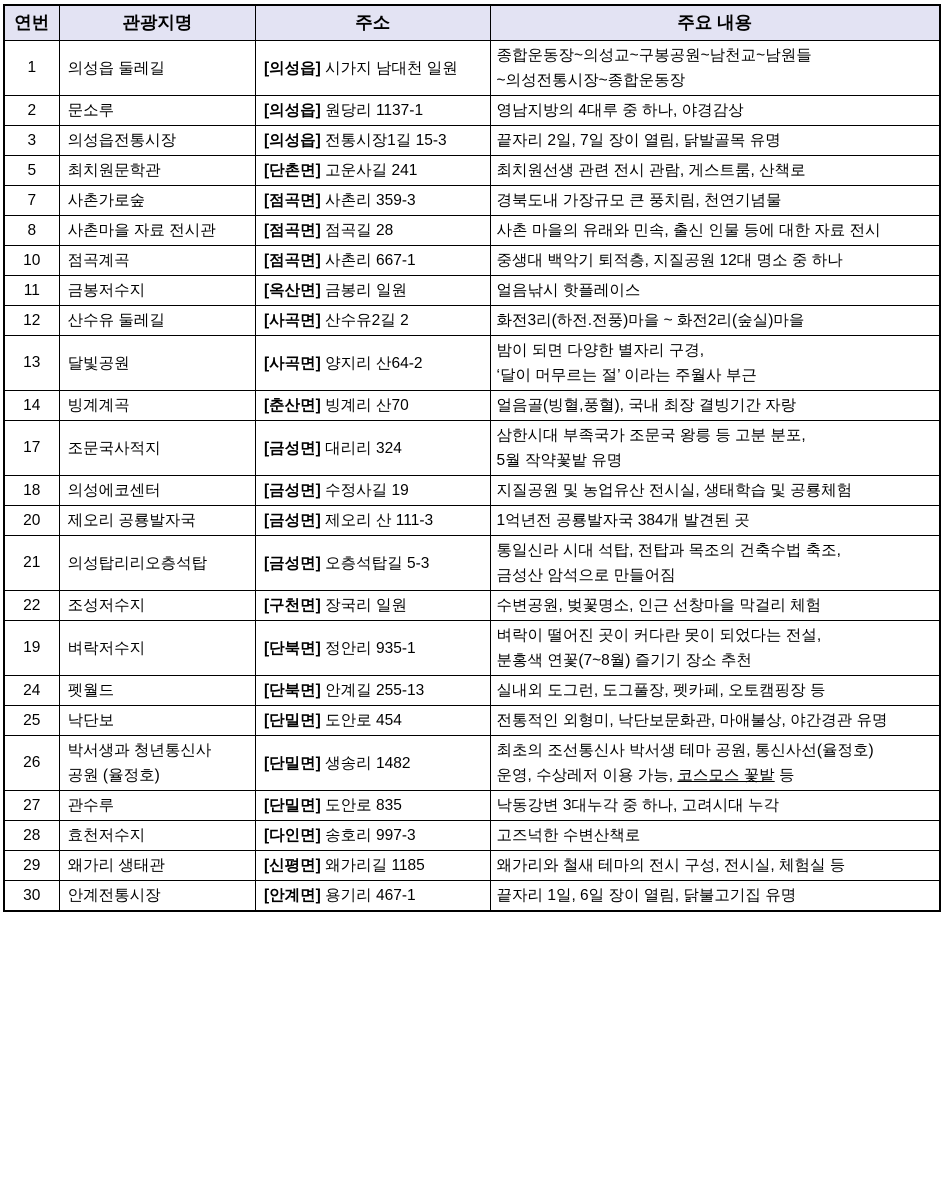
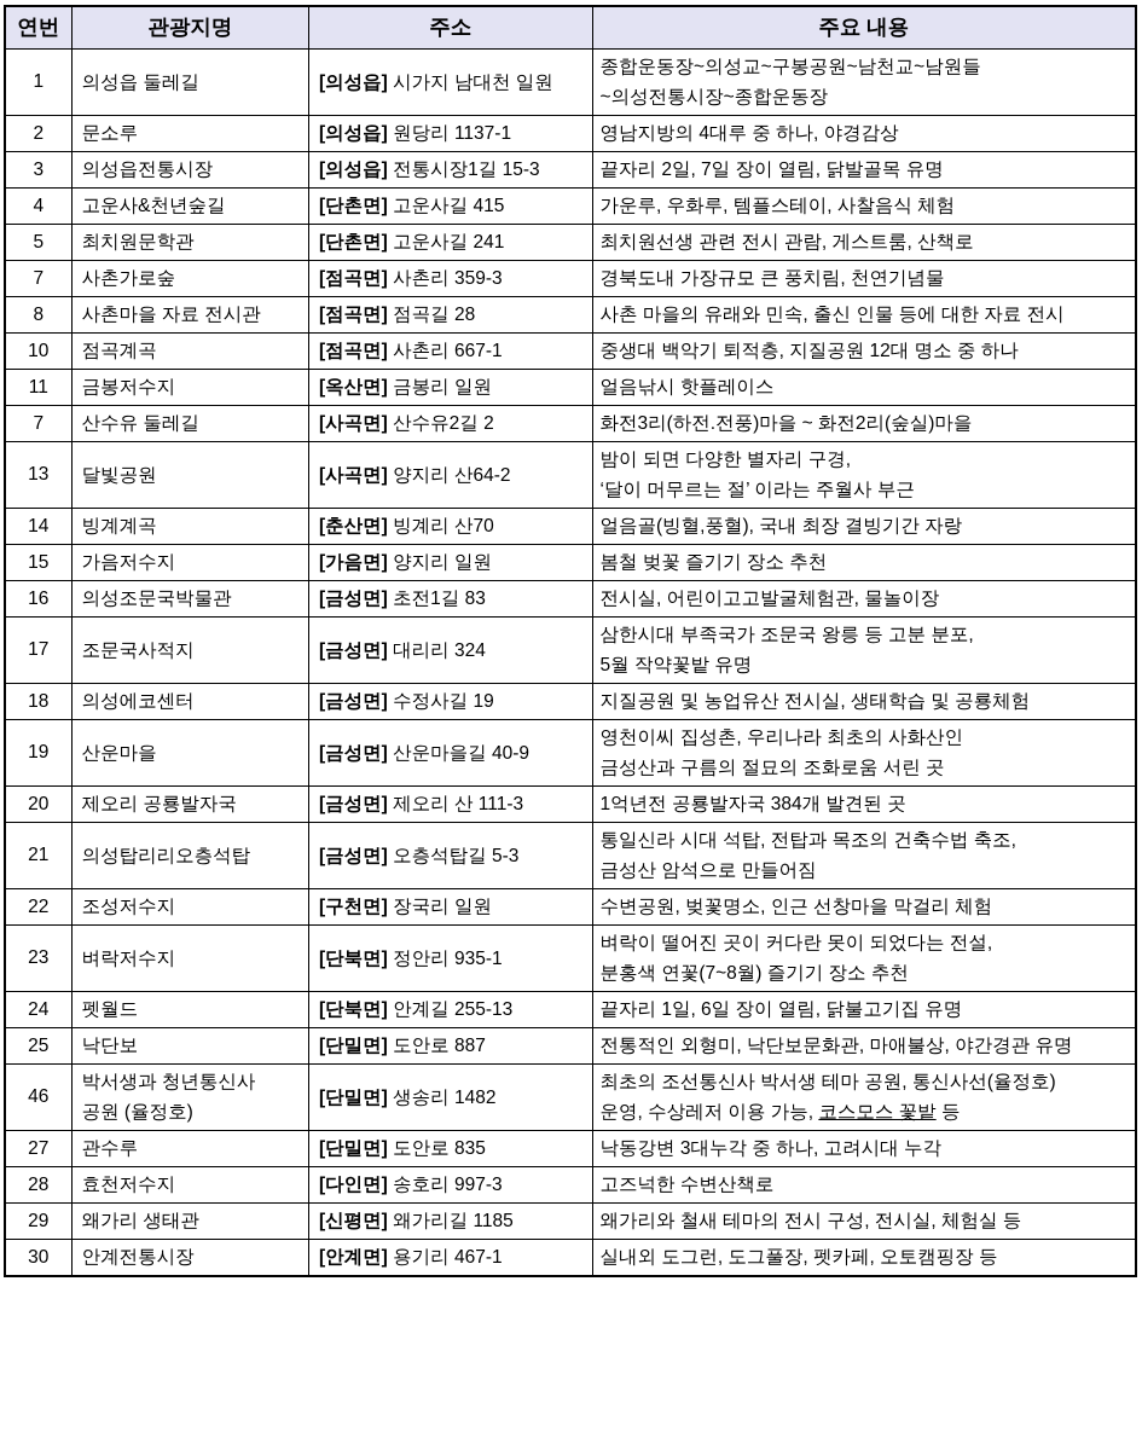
  연번	관광지명	주소	주요 내용
  1	의성읍 둘레길	[의성읍] 시가지 남대천 일원	종합운동장~의성교~구봉공원~남천교~남원들~의성전통시장~종합운동장
  2	문소루	[의성읍] 원당리 1137-1	영남지방의 4대루 중 하나, 야경감상
  3	의성읍전통시장	[의성읍] 전통시장1길 15-3	끝자리 2일, 7일 장이 열림, 닭발골목 유명
+ 4	고운사&천년숲길	[단촌면] 고운사길 415	가운루, 우화루, 템플스테이, 사찰음식 체험
  5	최치원문학관	[단촌면] 고운사길 241	최치원선생 관련 전시 관람, 게스트룸, 산책로
  7	사촌가로숲	[점곡면] 사촌리 359-3	경북도내 가장규모 큰 풍치림, 천연기념물
  8	사촌마을 자료 전시관	[점곡면] 점곡길 28	사촌 마을의 유래와 민속, 출신 인물 등에 대한 자료 전시
  10	점곡계곡	[점곡면] 사촌리 667-1	중생대 백악기 퇴적층, 지질공원 12대 명소 중 하나
  11	금봉저수지	[옥산면] 금봉리 일원	얼음낚시 핫플레이스
- 12	산수유 둘레길	[사곡면] 산수유2길 2	화전3리(하전.전풍)마을 ~ 화전2리(숲실)마을
+ 7	산수유 둘레길	[사곡면] 산수유2길 2	화전3리(하전.전풍)마을 ~ 화전2리(숲실)마을
  13	달빛공원	[사곡면] 양지리 산64-2	밤이 되면 다양한 별자리 구경,‘달이 머무르는 절’ 이라는 주월사 부근
  14	빙계계곡	[춘산면] 빙계리 산70	얼음골(빙혈,풍혈), 국내 최장 결빙기간 자랑
+ 15	가음저수지	[가음면] 양지리 일원	봄철 벚꽃 즐기기 장소 추천
+ 16	의성조문국박물관	[금성면] 초전1길 83	전시실, 어린이고고발굴체험관, 물놀이장
  17	조문국사적지	[금성면] 대리리 324	삼한시대 부족국가 조문국 왕릉 등 고분 분포,5월 작약꽃밭 유명
  18	의성에코센터	[금성면] 수정사길 19	지질공원 및 농업유산 전시실, 생태학습 및 공룡체험
+ 19	산운마을	[금성면] 산운마을길 40-9	영천이씨 집성촌, 우리나라 최초의 사화산인금성산과 구름의 절묘의 조화로움 서린 곳
  20	제오리 공룡발자국	[금성면] 제오리 산 111-3	1억년전 공룡발자국 384개 발견된 곳
  21	의성탑리리오층석탑	[금성면] 오층석탑길 5-3	통일신라 시대 석탑, 전탑과 목조의 건축수법 축조,금성산 암석으로 만들어짐
  22	조성저수지	[구천면] 장국리 일원	수변공원, 벚꽃명소, 인근 선창마을 막걸리 체험
- 19	벼락저수지	[단북면] 정안리 935-1	벼락이 떨어진 곳이 커다란 못이 되었다는 전설,분홍색 연꽃(7~8월) 즐기기 장소 추천
+ 23	벼락저수지	[단북면] 정안리 935-1	벼락이 떨어진 곳이 커다란 못이 되었다는 전설,분홍색 연꽃(7~8월) 즐기기 장소 추천
- 24	펫월드	[단북면] 안계길 255-13	실내외 도그런, 도그풀장, 펫카페, 오토캠핑장 등
+ 24	펫월드	[단북면] 안계길 255-13	끝자리 1일, 6일 장이 열림, 닭불고기집 유명
- 25	낙단보	[단밀면] 도안로 454	전통적인 외형미, 낙단보문화관, 마애불상, 야간경관 유명
+ 25	낙단보	[단밀면] 도안로 887	전통적인 외형미, 낙단보문화관, 마애불상, 야간경관 유명
- 26	박서생과 청년통신사공원 (율정호)	[단밀면] 생송리 1482	최초의 조선통신사 박서생 테마 공원, 통신사선(율정호)운영, 수상레저 이용 가능, 코스모스 꽃밭 등
+ 46	박서생과 청년통신사공원 (율정호)	[단밀면] 생송리 1482	최초의 조선통신사 박서생 테마 공원, 통신사선(율정호)운영, 수상레저 이용 가능, 코스모스 꽃밭 등
  27	관수루	[단밀면] 도안로 835	낙동강변 3대누각 중 하나, 고려시대 누각
  28	효천저수지	[다인면] 송호리 997-3	고즈넉한 수변산책로
  29	왜가리 생태관	[신평면] 왜가리길 1185	왜가리와 철새 테마의 전시 구성, 전시실, 체험실 등
- 30	안계전통시장	[안계면] 용기리 467-1	끝자리 1일, 6일 장이 열림, 닭불고기집 유명
+ 30	안계전통시장	[안계면] 용기리 467-1	실내외 도그런, 도그풀장, 펫카페, 오토캠핑장 등
